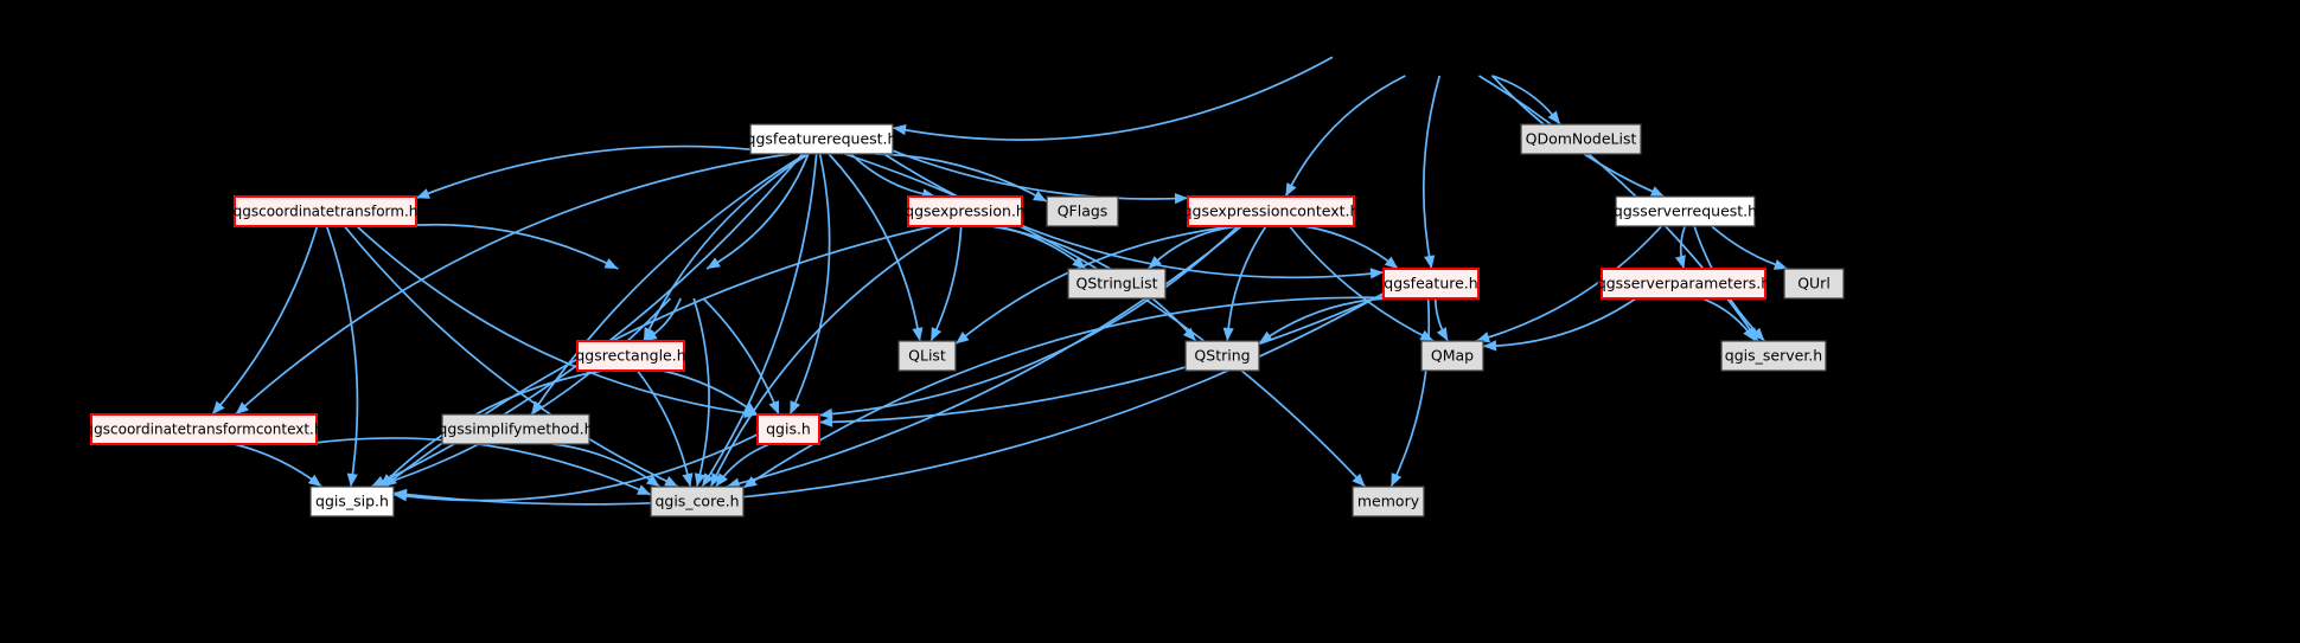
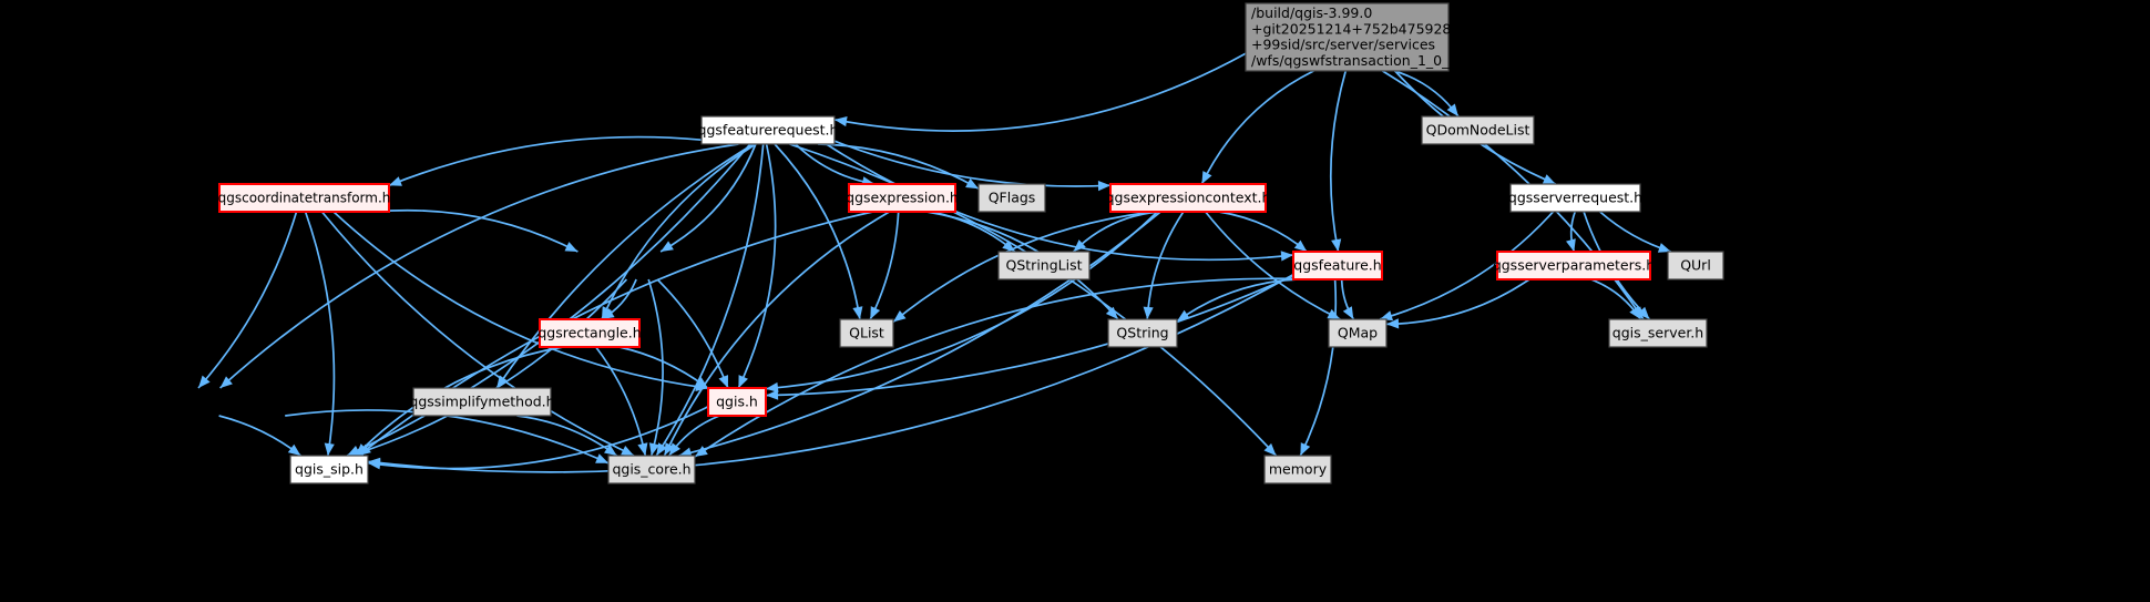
+ /build/qgis-3.99.0
+ +git20251214+752b475928d
+ +99sid/src/server/services
+ /wfs/qgswfstransaction_1_0_0.h
  qgsfeaturerequest.h
  QDomNodeList
  qgscoordinatetransform.h
  qgsexpression.h
  QFlags
  qgsexpressioncontext.h
  qgsserverrequest.h
  QStringList
  qgsfeature.h
  qgsserverparameters.h
  QUrl
  qgsrectangle.h
  QList
  QString
  QMap
  qgis_server.h
- qgscoordinatetransformcontext.h
  qgssimplifymethod.h
  qgis.h
  qgis_sip.h
  qgis_core.h
  memory
